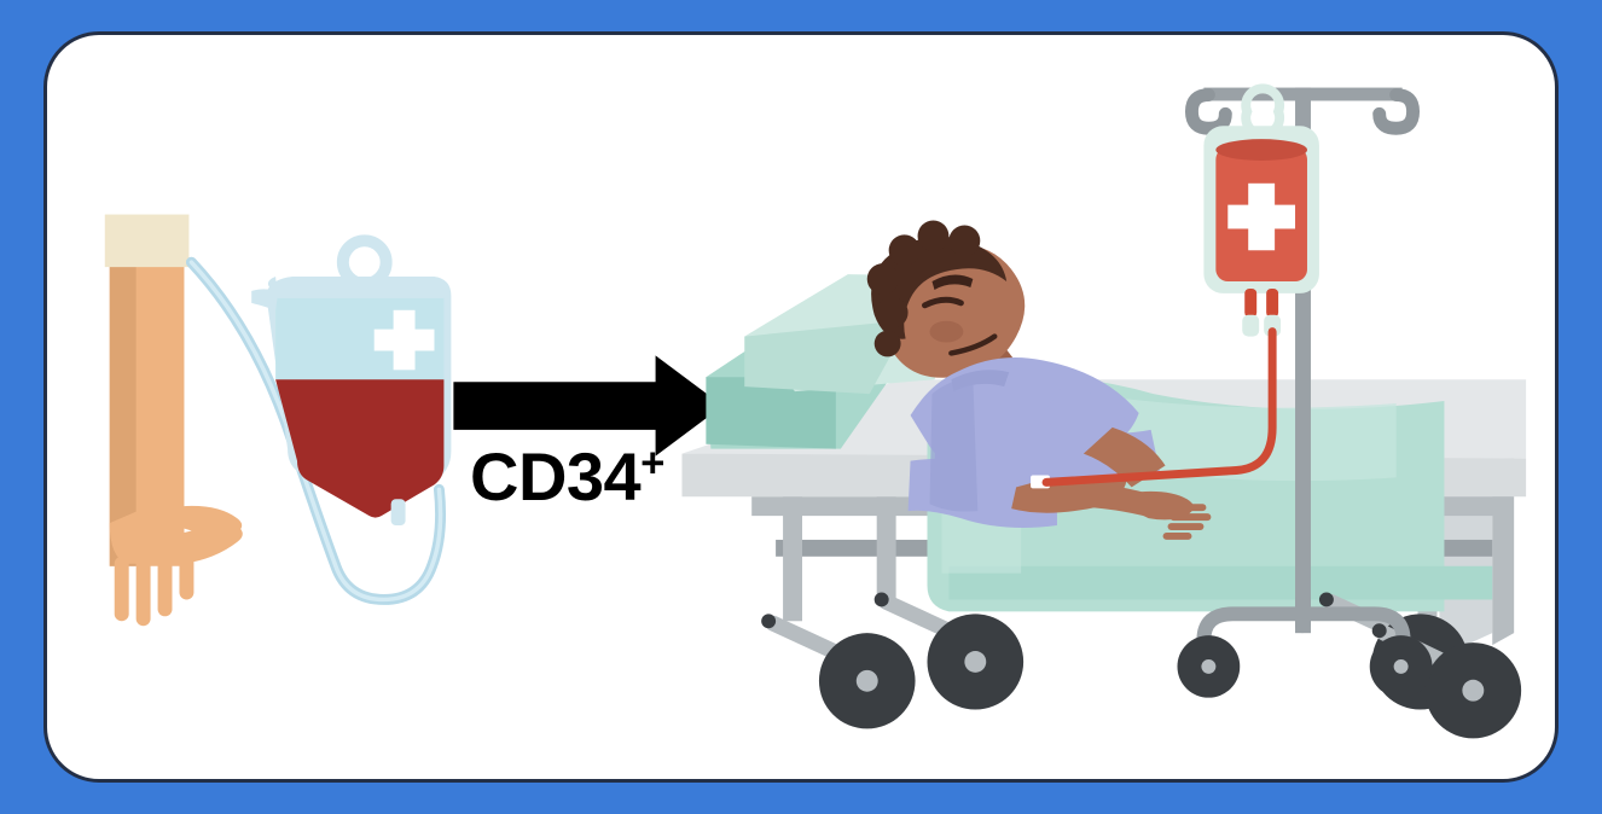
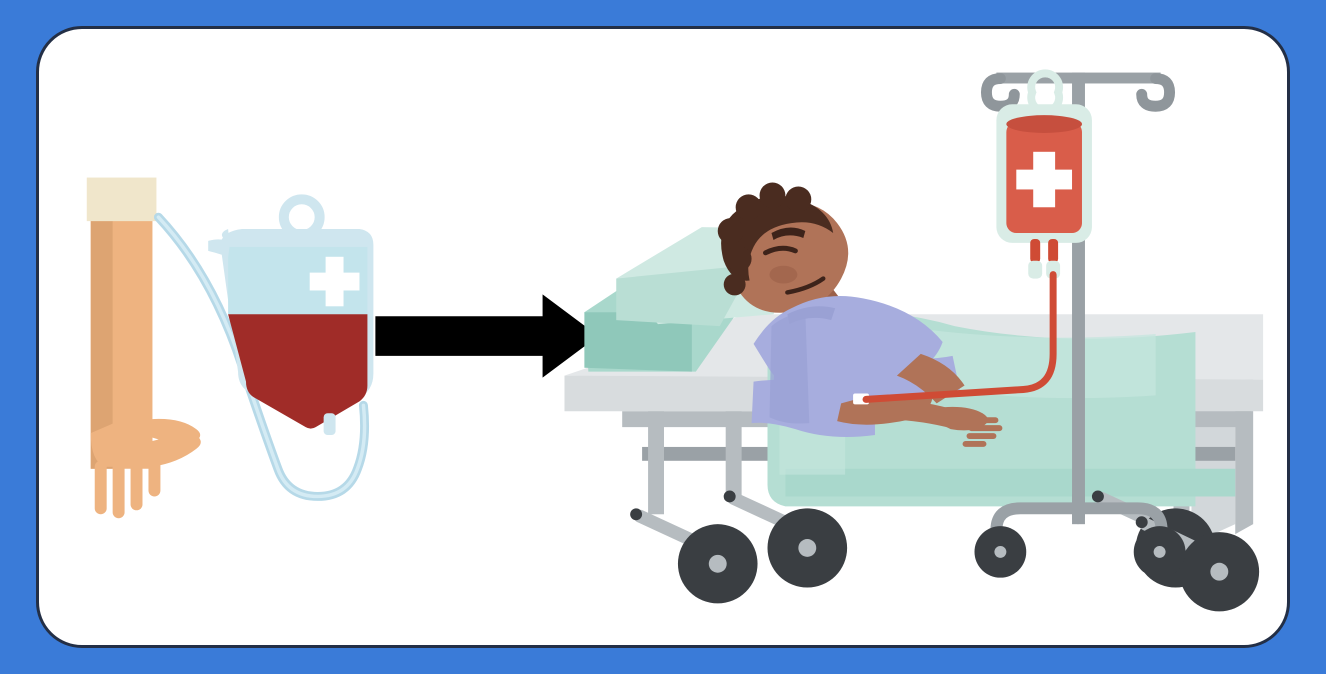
- CD34+
